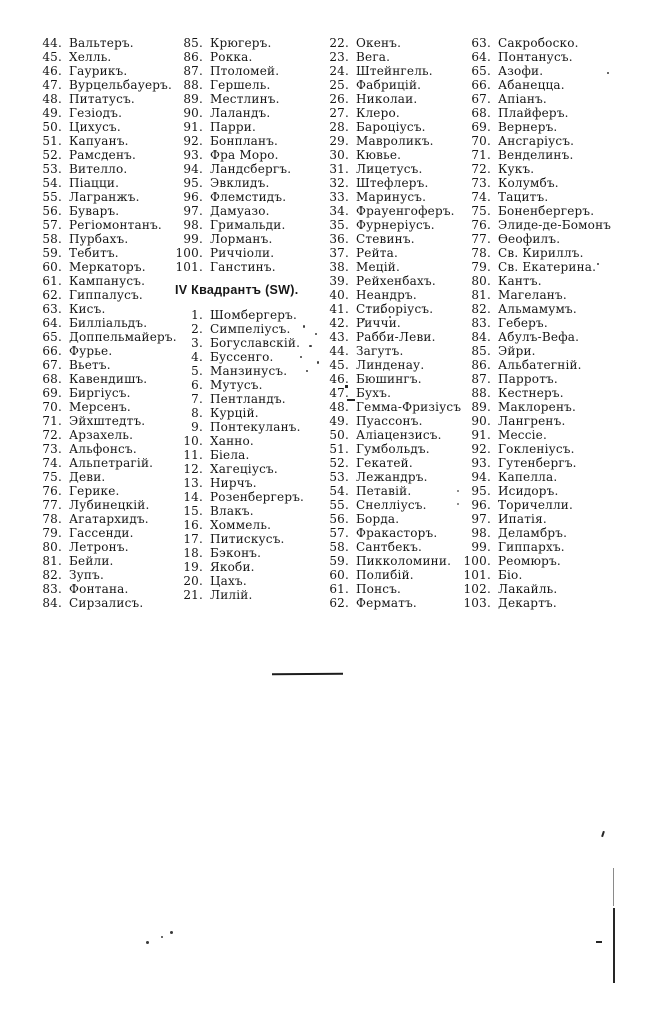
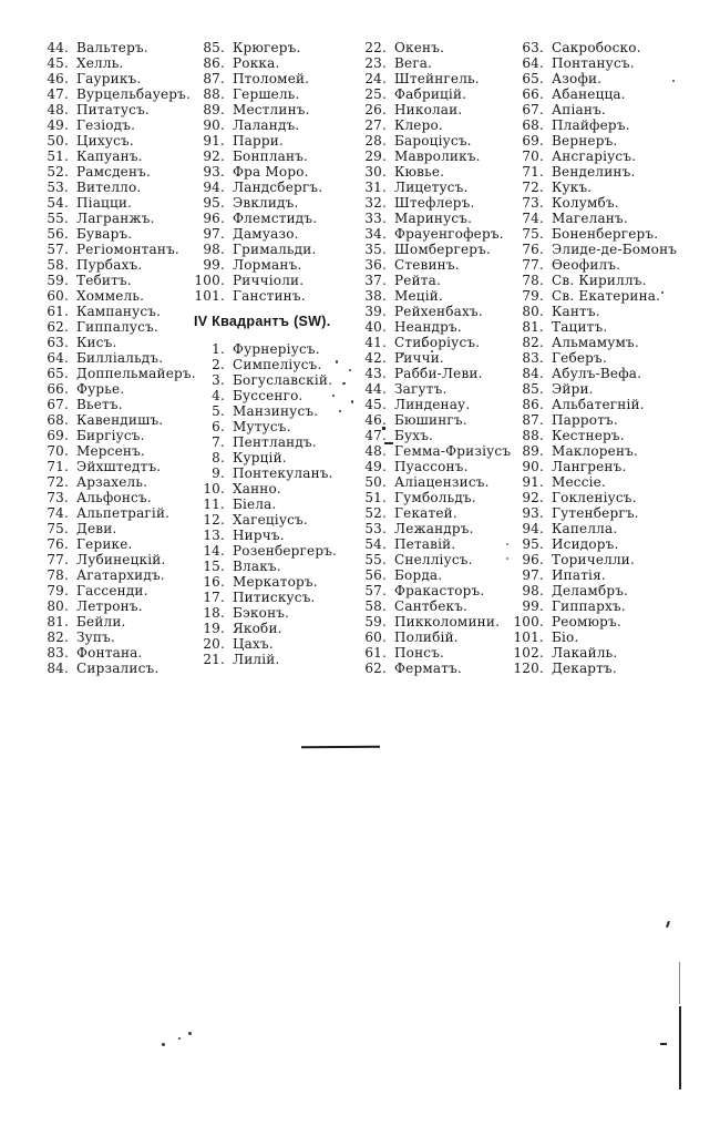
  44.
  Вальтеръ.
  45.
  Хелль.
  46.
  Гаурикъ.
  47.
  Вурцельбауеръ.
  48.
  Питатусъ.
  49.
  Гезіодъ.
  50.
  Цихусъ.
  51.
  Капуанъ.
  52.
  Рамсденъ.
  53.
  Вителло.
  54.
  Піацци.
  55.
  Лагранжъ.
  56.
  Буваръ.
  57.
  Регіомонтанъ.
  58.
  Пурбахъ.
  59.
  Тебитъ.
  60.
- Меркаторъ.
+ Хоммель.
  61.
  Кампанусъ.
  62.
  Гиппалусъ.
  63.
  Кисъ.
  64.
  Билліальдъ.
  65.
  Доппельмайеръ.
  66.
  Фурье.
  67.
  Вьетъ.
  68.
  Кавендишъ.
  69.
  Биргіусъ.
  70.
  Мерсенъ.
  71.
  Эйхштедтъ.
  72.
  Арзахель.
  73.
  Альфонсъ.
  74.
  Альпетрагій.
  75.
  Деви.
  76.
  Герике.
  77.
  Лубинецкій.
  78.
  Агатархидъ.
  79.
  Гассенди.
  80.
  Летронъ.
  81.
  Бейли.
  82.
  Зупъ.
  83.
  Фонтана.
  84.
  Сирзалисъ.
  85.
  Крюгеръ.
  86.
  Рокка.
  87.
  Птоломей.
  88.
  Гершель.
  89.
  Местлинъ.
  90.
  Лаландъ.
  91.
  Парри.
  92.
  Бонпланъ.
  93.
  Фра Моро.
  94.
  Ландсбергъ.
  95.
  Эвклидъ.
  96.
  Флемстидъ.
  97.
  Дамуазо.
  98.
  Гримальди.
  99.
  Лорманъ.
  100.
  Риччіоли.
  101.
  Ганстинъ.
  IV Квадрантъ (SW).
  1.
- Шомбергеръ.
+ Фурнеріусъ.
  2.
  Симпеліусъ.
  3.
  Богуславскій.
  4.
  Буссенго.
  5.
  Манзинусъ.
  6.
  Мутусъ.
  7.
  Пентландъ.
  8.
  Курцій.
  9.
  Понтекуланъ.
  10.
  Ханно.
  11.
  Біела.
  12.
  Хагеціусъ.
  13.
  Нирчъ.
  14.
  Розенбергеръ.
  15.
  Влакъ.
  16.
- Хоммель.
+ Меркаторъ.
  17.
  Питискусъ.
  18.
  Бэконъ.
  19.
  Якоби.
  20.
  Цахъ.
  21.
  Лилій.
  22.
  Окенъ.
  23.
  Вега.
  24.
  Штейнгель.
  25.
  Фабрицій.
  26.
  Николаи.
  27.
  Клеро.
  28.
  Бароціусъ.
  29.
  Мавроликъ.
  30.
  Кювье.
  31.
  Лицетусъ.
  32.
  Штефлеръ.
  33.
  Маринусъ.
  34.
  Фрауенгоферъ.
  35.
- Фурнеріусъ.
+ Шомбергеръ.
  36.
  Стевинъ.
  37.
  Рейта.
  38.
  Мецій.
  39.
  Рейхенбахъ.
  40.
  Неандръ.
  41.
  Стиборіусъ.
  42.
  Риччи.
  43.
  Рабби-Леви.
  44.
  Загутъ.
  45.
  Линденау.
  46.
  Бюшингъ.
  47.
  Бухъ.
  48.
  Гемма-Фризіусъ
  49.
  Пуассонъ.
  50.
  Аліацензисъ.
  51.
  Гумбольдъ.
  52.
  Гекатей.
  53.
  Лежандръ.
  54.
  Петавій.
  55.
  Снелліусъ.
  56.
  Борда.
  57.
  Фракасторъ.
  58.
  Сантбекъ.
  59.
  Пикколомини.
  60.
  Полибій.
  61.
  Понсъ.
  62.
  Ферматъ.
  63.
  Сакробоско.
  64.
  Понтанусъ.
  65.
  Азофи.
  66.
  Абанецца.
  67.
  Апіанъ.
  68.
  Плайферъ.
  69.
  Вернеръ.
  70.
  Ансгаріусъ.
  71.
  Венделинъ.
  72.
  Кукъ.
  73.
  Колумбъ.
  74.
- Тацитъ.
+ Магеланъ.
  75.
  Боненбергеръ.
  76.
  Элиде-де-Бомонъ
  77.
  Ѳеофилъ.
  78.
  Св. Кириллъ.
  79.
  Св. Екатерина.
  80.
  Кантъ.
  81.
- Магеланъ.
+ Тацитъ.
  82.
  Альмамумъ.
  83.
  Геберъ.
  84.
  Абулъ-Вефа.
  85.
  Эйри.
  86.
  Альбатегній.
  87.
  Парротъ.
  88.
  Кестнеръ.
  89.
  Маклоренъ.
  90.
  Лангренъ.
  91.
  Мессіе.
  92.
  Гокленіусъ.
  93.
  Гутенбергъ.
  94.
  Капелла.
  95.
  Исидоръ.
  96.
  Торичелли.
  97.
  Ипатія.
  98.
  Деламбръ.
  99.
  Гиппархъ.
  100.
  Реомюръ.
  101.
  Біо.
  102.
  Лакайль.
- 103.
+ 120.
  Декартъ.
